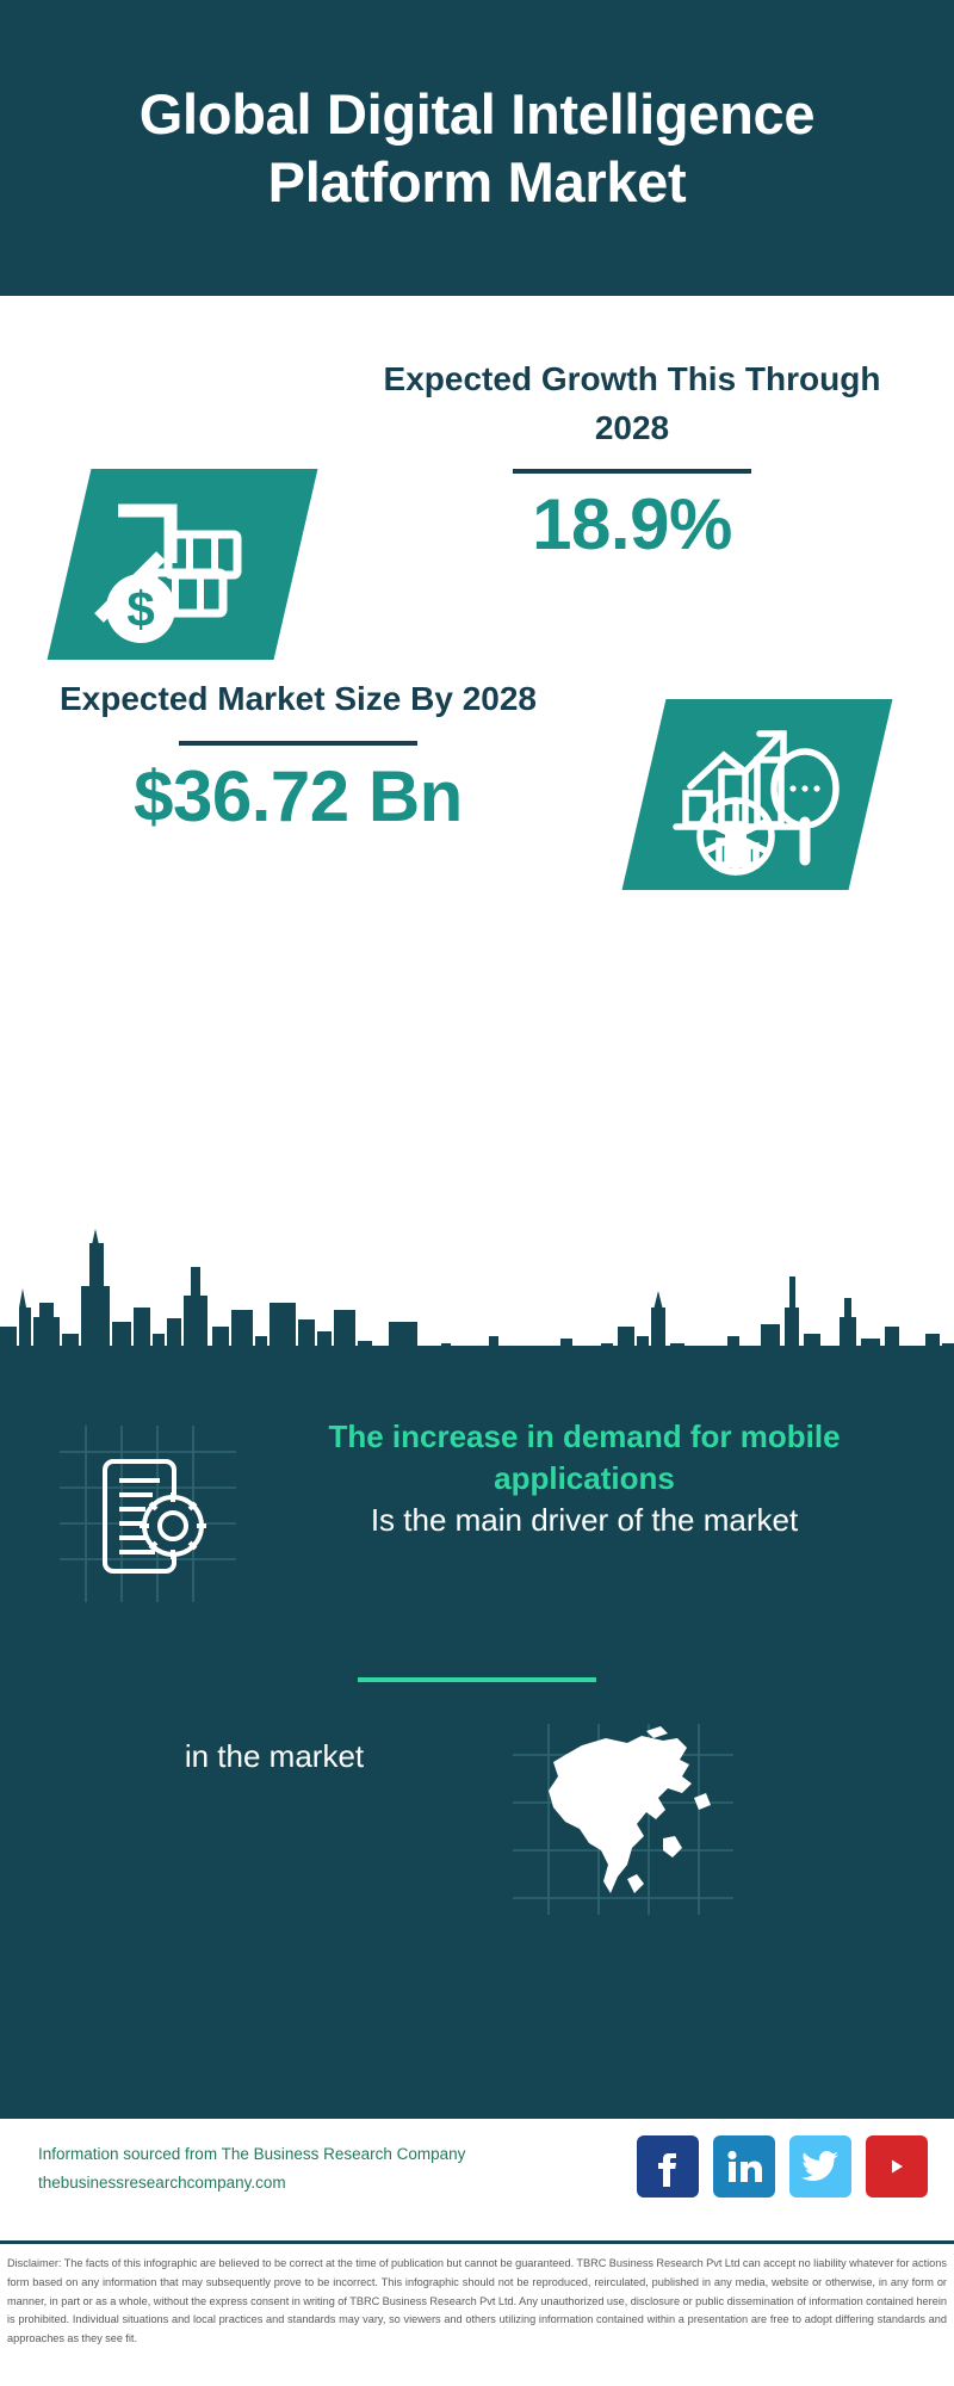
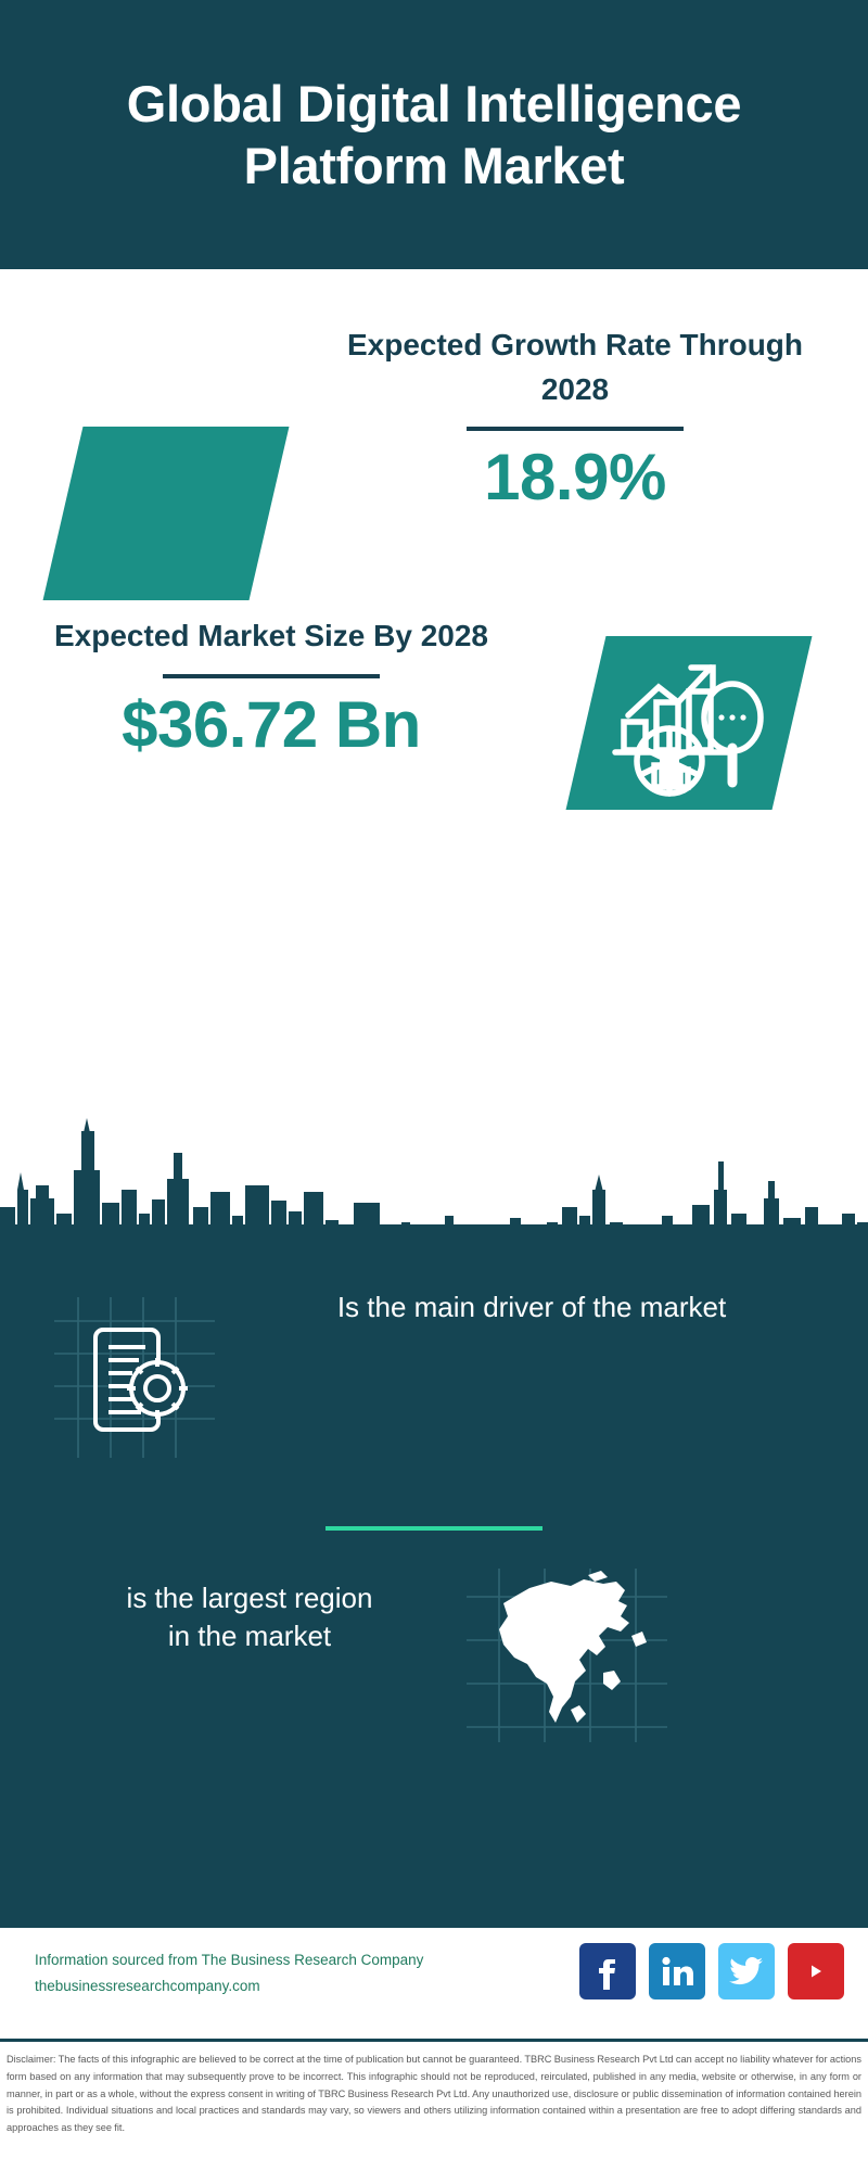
  Global Digital Intelligence Platform Market
- $
- Expected Growth This Through 2028
+ Expected Growth Rate Through 2028
  18.9%
  Expected Market Size By 2028
  $36.72 Bn
- The increase in demand for mobile applications
  Is the main driver of the market
+ is the largest region
  in the market
  Information sourced from The Business Research Company
  thebusinessresearchcompany.com
  Disclaimer: The facts of this infographic are believed to be correct at the time of publication but cannot be guaranteed. TBRC Business Research Pvt Ltd can accept no liability whatever for actions form based on any information that may subsequently prove to be incorrect. This infographic should not be reproduced, reirculated, published in any media, website or otherwise, in any form or manner, in part or as a whole, without the express consent in writing of TBRC Business Research Pvt Ltd. Any unauthorized use, disclosure or public dissemination of information contained herein is prohibited. Individual situations and local practices and standards may vary, so viewers and others utilizing information contained within a presentation are free to adopt differing standards and approaches as they see fit.
